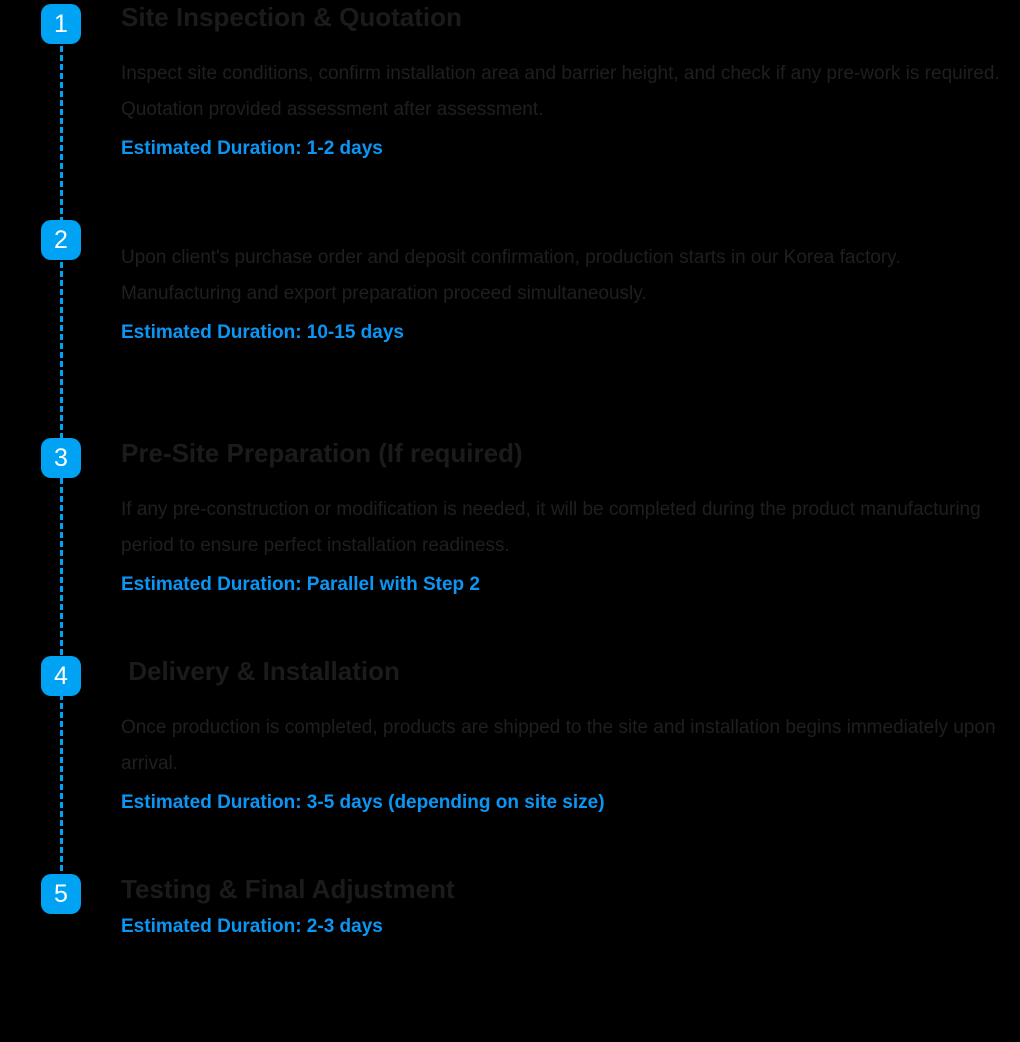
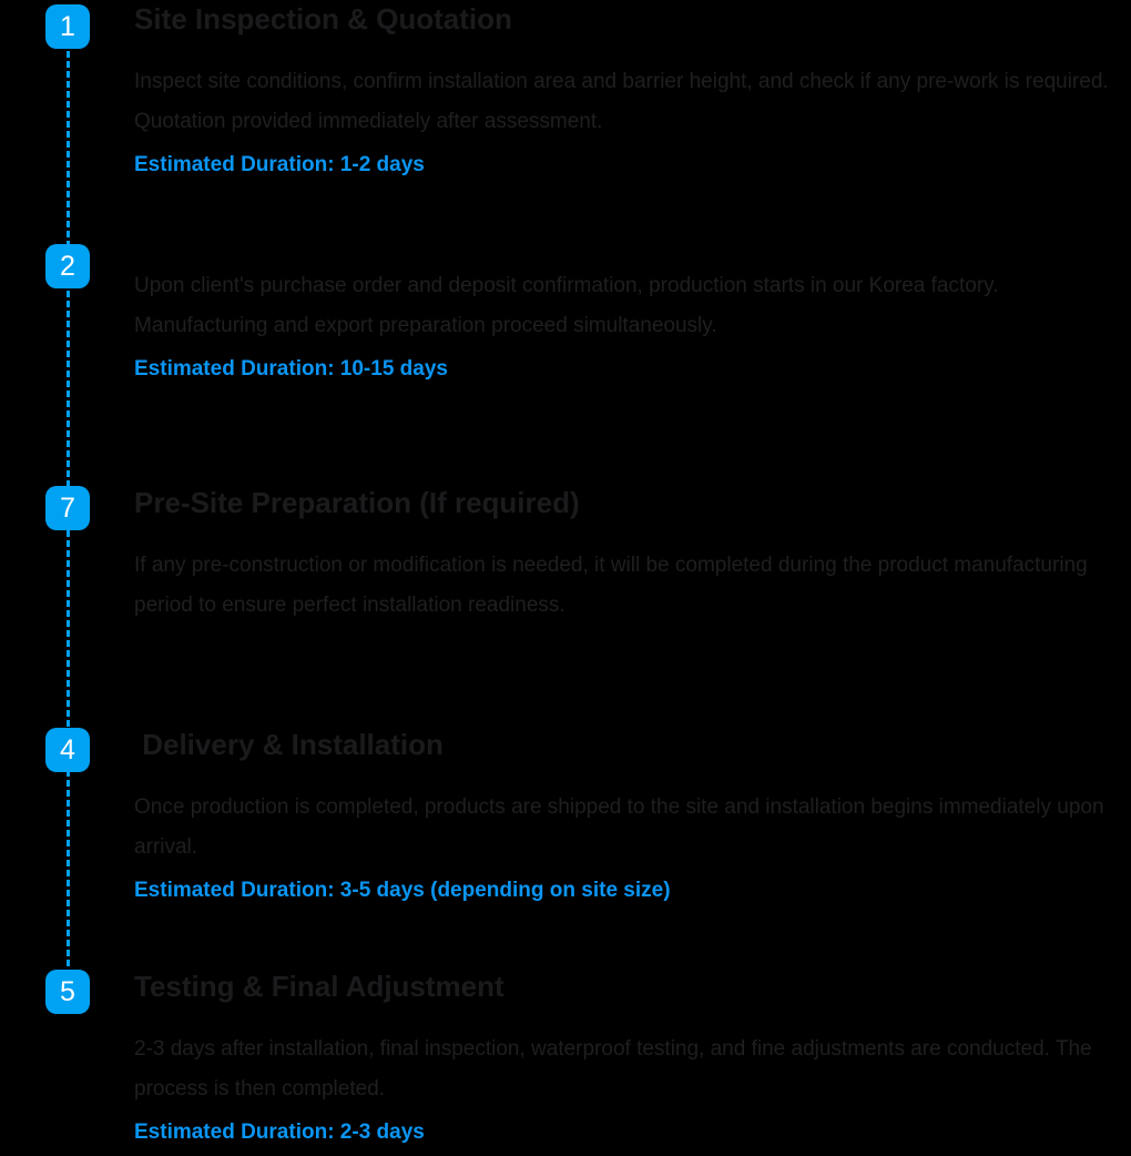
  1
  Site Inspection & Quotation
- Inspect site conditions, confirm installation area and barrier height, and check if any pre-work is required. Quotation provided assessment after assessment.
+ Inspect site conditions, confirm installation area and barrier height, and check if any pre-work is required. Quotation provided immediately after assessment.
  Estimated Duration: 1-2 days
  2
  Upon client's purchase order and deposit confirmation, production starts in our Korea factory. Manufacturing and export preparation proceed simultaneously.
  Estimated Duration: 10-15 days
- 3
+ 7
  Pre-Site Preparation (If required)
  If any pre-construction or modification is needed, it will be completed during the product manufacturing period to ensure perfect installation readiness.
- Estimated Duration: Parallel with Step 2
  4
  Delivery & Installation
  Once production is completed, products are shipped to the site and installation begins immediately upon arrival.
  Estimated Duration: 3-5 days (depending on site size)
  5
  Testing & Final Adjustment
+ 2-3 days after installation, final inspection, waterproof testing, and fine adjustments are conducted. The process is then completed.
  Estimated Duration: 2-3 days
